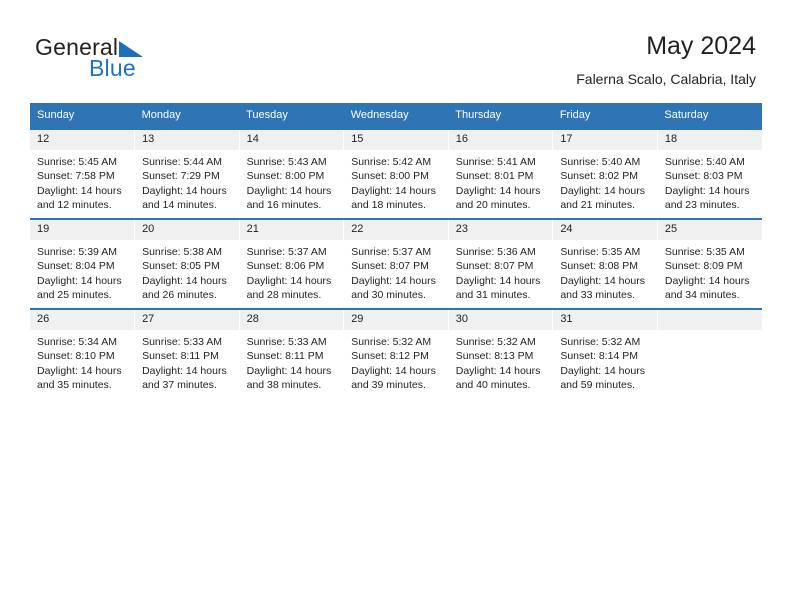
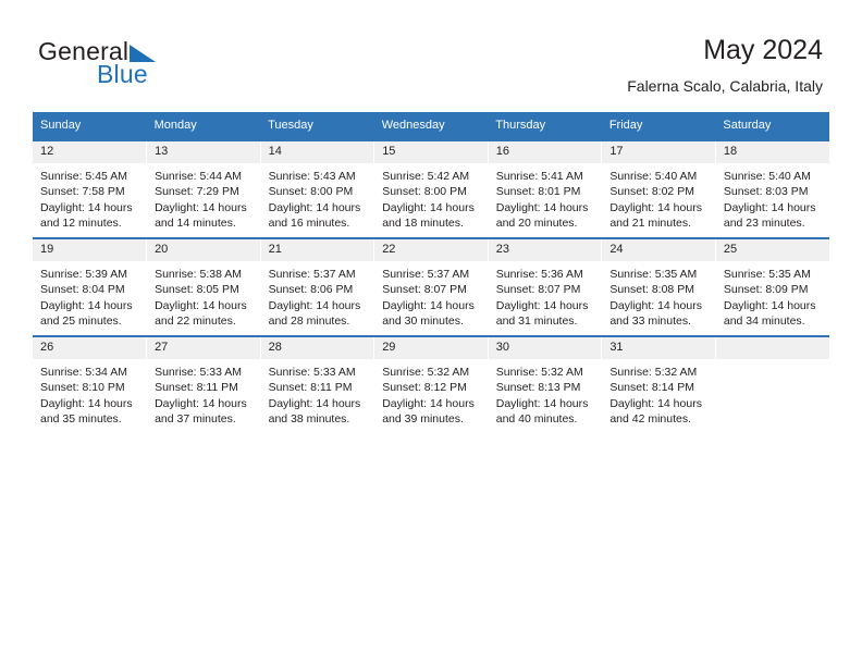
  General
  Blue
  May 2024
  Falerna Scalo, Calabria, Italy
  Sunday	Monday	Tuesday	Wednesday	Thursday	Friday	Saturday
  12Sunrise: 5:45 AMSunset: 7:58 PMDaylight: 14 hoursand 12 minutes.	13Sunrise: 5:44 AMSunset: 7:29 PMDaylight: 14 hoursand 14 minutes.	14Sunrise: 5:43 AMSunset: 8:00 PMDaylight: 14 hoursand 16 minutes.	15Sunrise: 5:42 AMSunset: 8:00 PMDaylight: 14 hoursand 18 minutes.	16Sunrise: 5:41 AMSunset: 8:01 PMDaylight: 14 hoursand 20 minutes.	17Sunrise: 5:40 AMSunset: 8:02 PMDaylight: 14 hoursand 21 minutes.	18Sunrise: 5:40 AMSunset: 8:03 PMDaylight: 14 hoursand 23 minutes.
- 19Sunrise: 5:39 AMSunset: 8:04 PMDaylight: 14 hoursand 25 minutes.	20Sunrise: 5:38 AMSunset: 8:05 PMDaylight: 14 hoursand 26 minutes.	21Sunrise: 5:37 AMSunset: 8:06 PMDaylight: 14 hoursand 28 minutes.	22Sunrise: 5:37 AMSunset: 8:07 PMDaylight: 14 hoursand 30 minutes.	23Sunrise: 5:36 AMSunset: 8:07 PMDaylight: 14 hoursand 31 minutes.	24Sunrise: 5:35 AMSunset: 8:08 PMDaylight: 14 hoursand 33 minutes.	25Sunrise: 5:35 AMSunset: 8:09 PMDaylight: 14 hoursand 34 minutes.
+ 19Sunrise: 5:39 AMSunset: 8:04 PMDaylight: 14 hoursand 25 minutes.	20Sunrise: 5:38 AMSunset: 8:05 PMDaylight: 14 hoursand 22 minutes.	21Sunrise: 5:37 AMSunset: 8:06 PMDaylight: 14 hoursand 28 minutes.	22Sunrise: 5:37 AMSunset: 8:07 PMDaylight: 14 hoursand 30 minutes.	23Sunrise: 5:36 AMSunset: 8:07 PMDaylight: 14 hoursand 31 minutes.	24Sunrise: 5:35 AMSunset: 8:08 PMDaylight: 14 hoursand 33 minutes.	25Sunrise: 5:35 AMSunset: 8:09 PMDaylight: 14 hoursand 34 minutes.
- 26Sunrise: 5:34 AMSunset: 8:10 PMDaylight: 14 hoursand 35 minutes.	27Sunrise: 5:33 AMSunset: 8:11 PMDaylight: 14 hoursand 37 minutes.	28Sunrise: 5:33 AMSunset: 8:11 PMDaylight: 14 hoursand 38 minutes.	29Sunrise: 5:32 AMSunset: 8:12 PMDaylight: 14 hoursand 39 minutes.	30Sunrise: 5:32 AMSunset: 8:13 PMDaylight: 14 hoursand 40 minutes.	31Sunrise: 5:32 AMSunset: 8:14 PMDaylight: 14 hoursand 59 minutes.
+ 26Sunrise: 5:34 AMSunset: 8:10 PMDaylight: 14 hoursand 35 minutes.	27Sunrise: 5:33 AMSunset: 8:11 PMDaylight: 14 hoursand 37 minutes.	28Sunrise: 5:33 AMSunset: 8:11 PMDaylight: 14 hoursand 38 minutes.	29Sunrise: 5:32 AMSunset: 8:12 PMDaylight: 14 hoursand 39 minutes.	30Sunrise: 5:32 AMSunset: 8:13 PMDaylight: 14 hoursand 40 minutes.	31Sunrise: 5:32 AMSunset: 8:14 PMDaylight: 14 hoursand 42 minutes.
